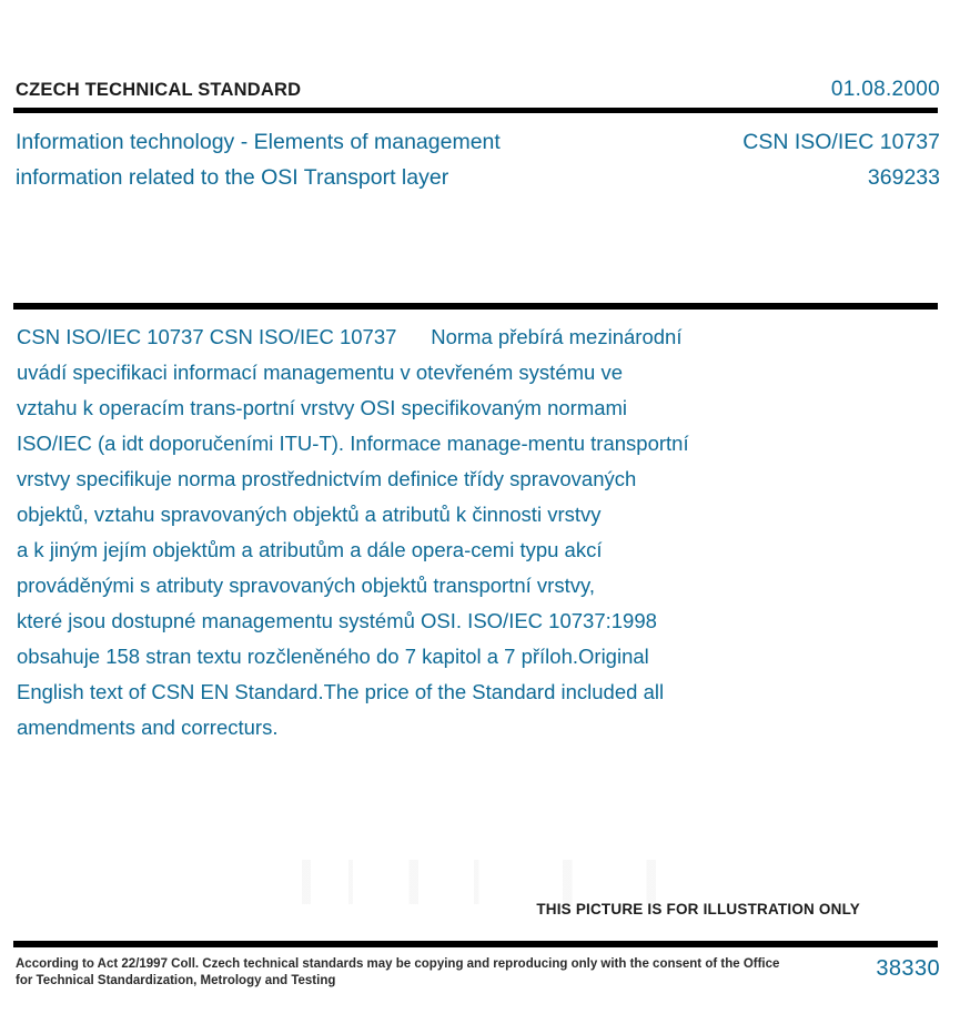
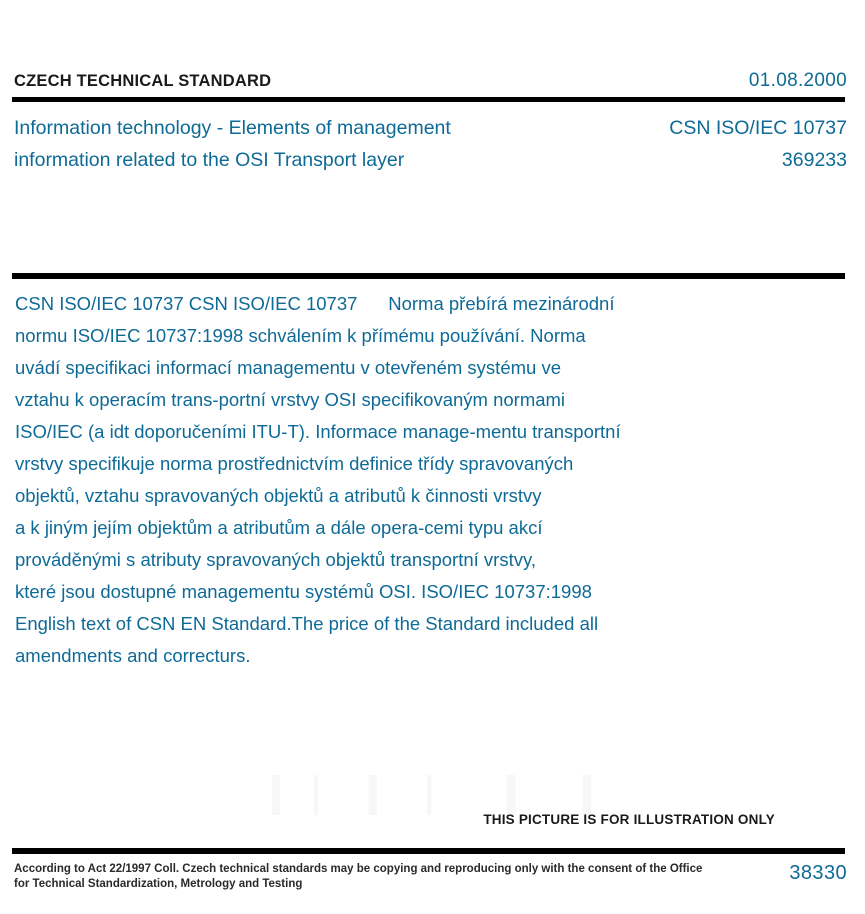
  CZECH TECHNICAL STANDARD
  01.08.2000
  Information technology - Elements of management
  information related to the OSI Transport layer
  CSN ISO/IEC 10737
  369233
  CSN ISO/IEC 10737 CSN ISO/IEC 10737 Norma přebírá mezinárodní
+ normu ISO/IEC 10737:1998 schválením k přímému používání. Norma
  uvádí specifikaci informací managementu v otevřeném systému ve
  vztahu k operacím trans-portní vrstvy OSI specifikovaným normami
  ISO/IEC (a idt doporučeními ITU-T). Informace manage-mentu transportní
  vrstvy specifikuje norma prostřednictvím definice třídy spravovaných
  objektů, vztahu spravovaných objektů a atributů k činnosti vrstvy
  a k jiným jejím objektům a atributům a dále opera-cemi typu akcí
  prováděnými s atributy spravovaných objektů transportní vrstvy,
  které jsou dostupné managementu systémů OSI. ISO/IEC 10737:1998
- obsahuje 158 stran textu rozčleněného do 7 kapitol a 7 příloh.Original
  English text of CSN EN Standard.The price of the Standard included all
  amendments and correcturs.
  THIS PICTURE IS FOR ILLUSTRATION ONLY
  According to Act 22/1997 Coll. Czech technical standards may be copying and reproducing only with the consent of the Office
  for Technical Standardization, Metrology and Testing
  38330
